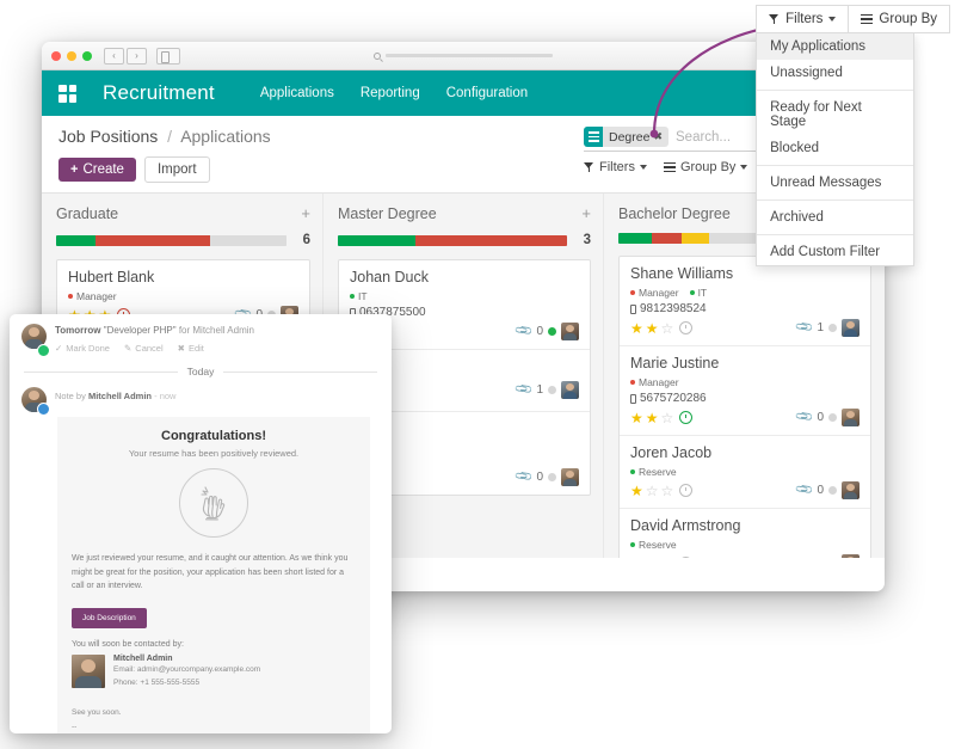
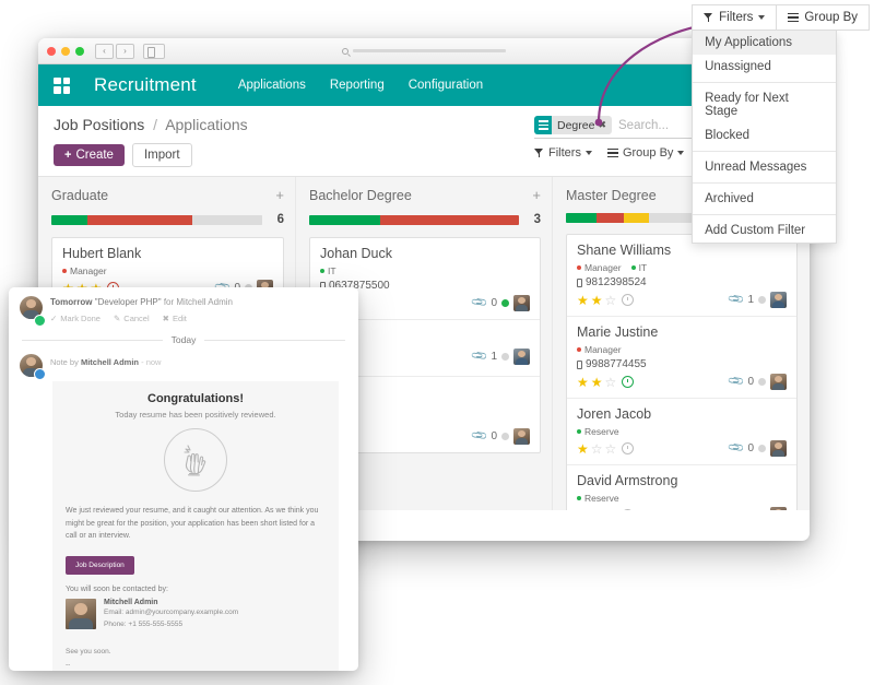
  ‹
  ›
  Recruitment
  Applications
  Reporting
  Configuration
  Job Positions / Applications
  +
  Create
  Import
  Degree
  ✖
  Search...
  Filters
  Group By
  Graduate
  +
  6
  Hubert Blank
  Manager
- Master Degree
+ Bachelor Degree
  +
  3
  Johan Duck
  IT
  0637875500
  0
  1
  0
- Bachelor Degree
+ Master Degree
  Shane Williams
  Manager
  IT
  9812398524
  ★
  ★
  ☆
  1
  Marie Justine
  Manager
- 5675720286
+ 9988774455
  ★
  ★
  ☆
  0
  Joren Jacob
  Reserve
  ★
  ☆
  ☆
  0
  David Armstrong
  Reserve
  Tomorrow "Developer PHP" for Mitchell Admin
  ✓
  Mark Done
  ✎
  Cancel
  ✖
  Edit
  Today
  Note by Mitchell Admin - now
  Congratulations!
- Your resume has been positively reviewed.
+ Today resume has been positively reviewed.
  Filters
  Group By
  My Applications
  Unassigned
  Ready for Next Stage
  Blocked
  Unread Messages
  Archived
  Add Custom Filter
